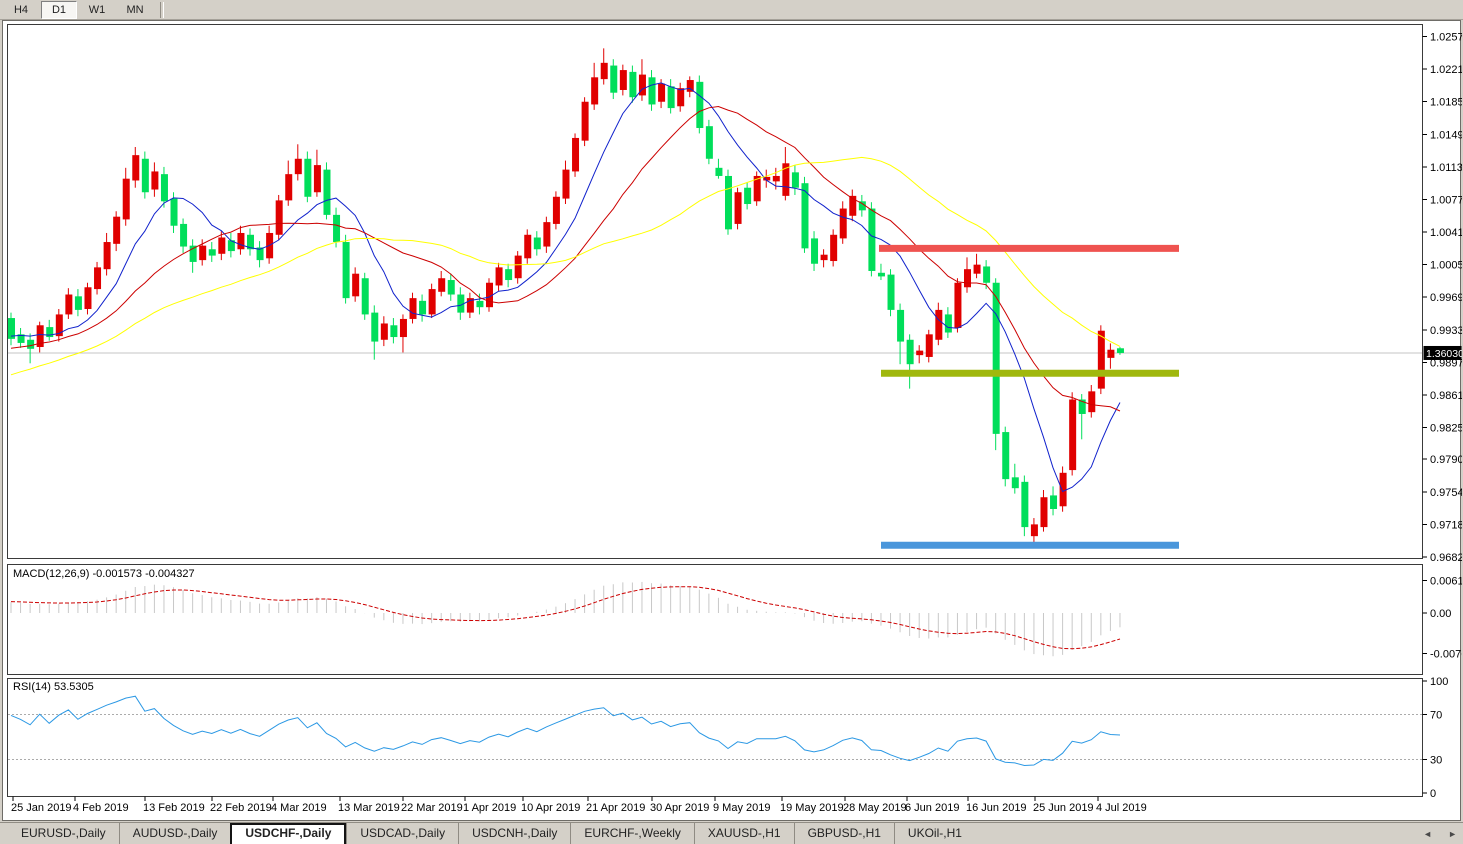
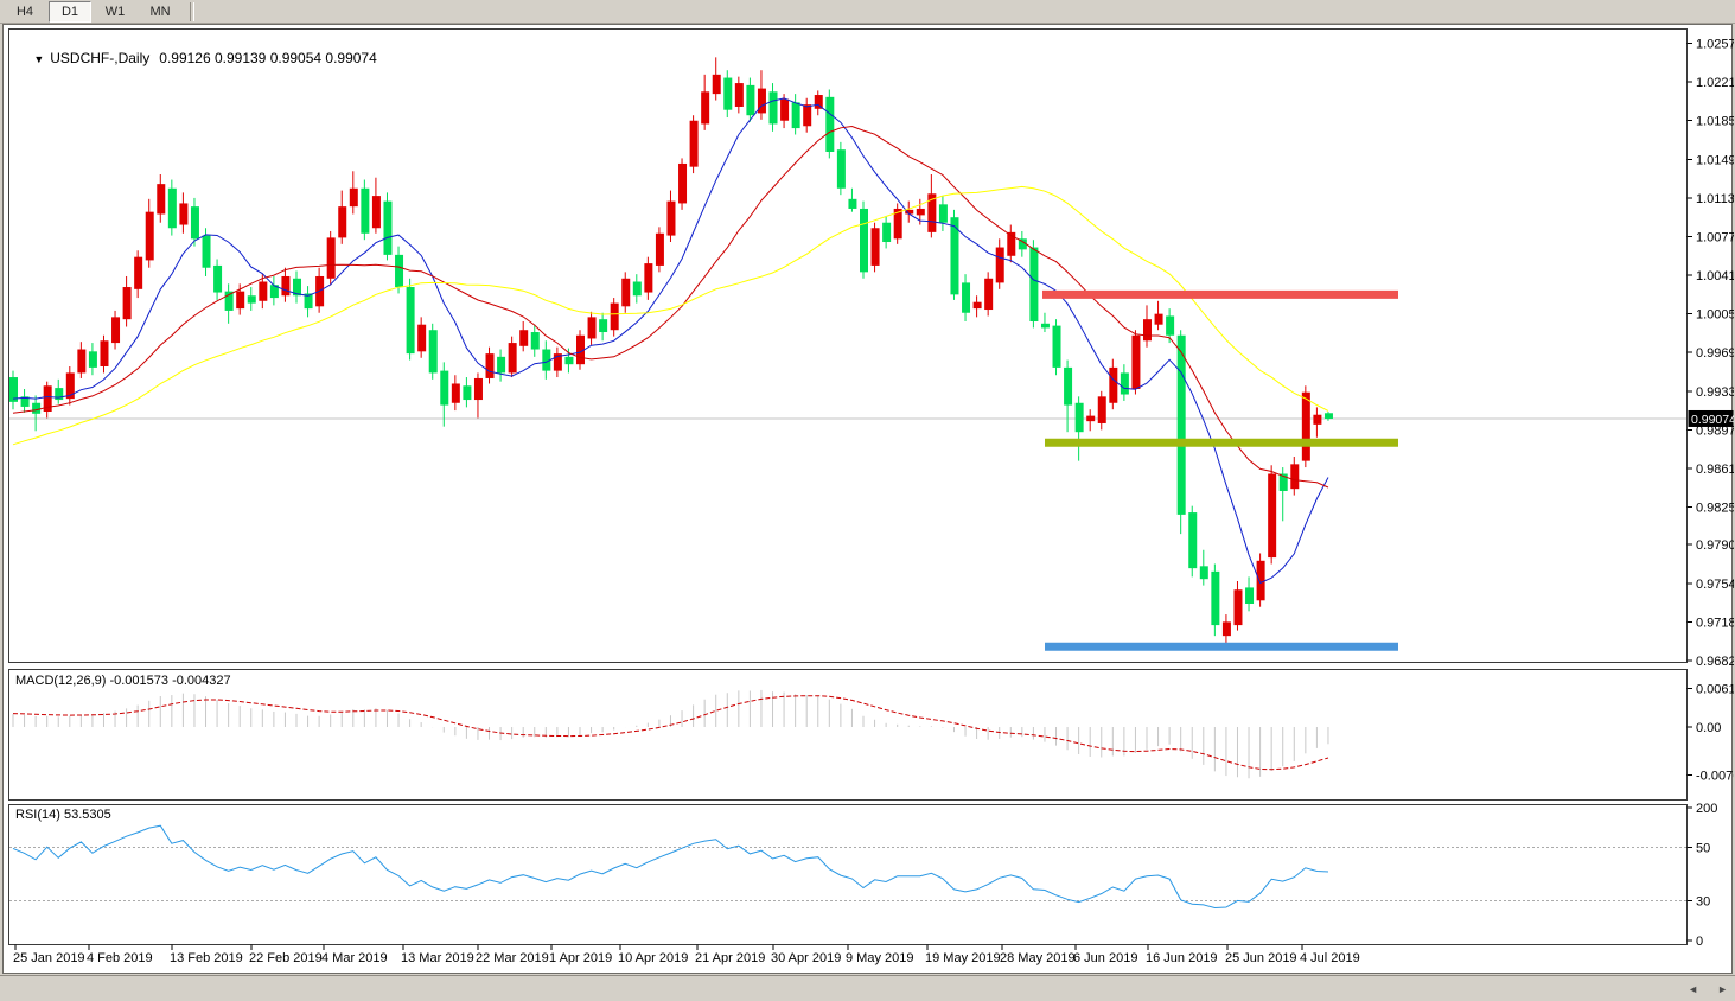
  H4
  D1
  W1
  MN
  1.0257
  1.0221
  1.0185
  1.0149
  1.0113
  1.0077
  1.0041
  1.0005
  0.9969
  0.9933
  0.9897
  0.9861
  0.9825
  0.9790
  0.9754
  0.9718
  0.9682
- 1.36030
+ 0.99074
  0.0061
  0.00
  -0.007
- 100
+ 200
- 70
+ 50
  30
  0
+ ▼ USDCHF-,Daily 0.99126 0.99139 0.99054 0.99074
  MACD(12,26,9) -0.001573 -0.004327
  RSI(14) 53.5305
  25 Jan 2019
  4 Feb 2019
  13 Feb 2019
  22 Feb 2019
  4 Mar 2019
  13 Mar 2019
  22 Mar 2019
  1 Apr 2019
  10 Apr 2019
  21 Apr 2019
  30 Apr 2019
  9 May 2019
  19 May 2019
  28 May 2019
  6 Jun 2019
  16 Jun 2019
  25 Jun 2019
  4 Jul 2019
- EURUSD-,Daily
- AUDUSD-,Daily
- USDCHF-,Daily
- USDCAD-,Daily
- USDCNH-,Daily
- EURCHF-,Weekly
- XAUUSD-,H1
- GBPUSD-,H1
- UKOil-,H1
  ◄
  ►
